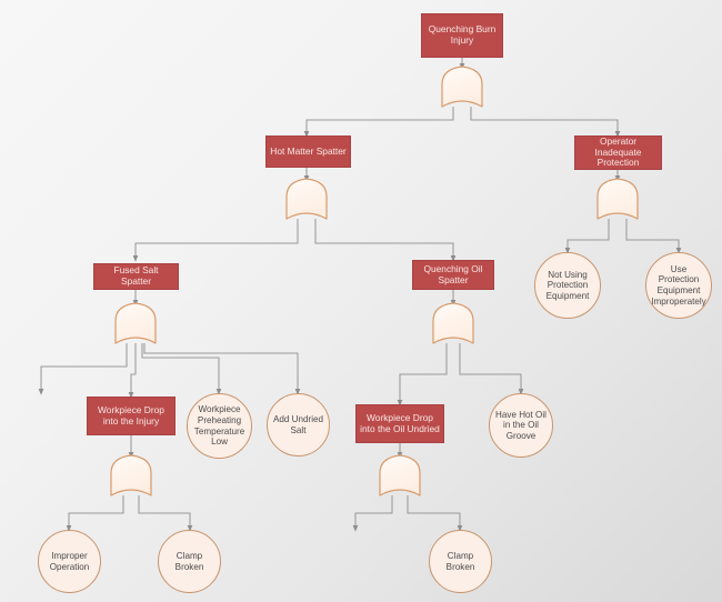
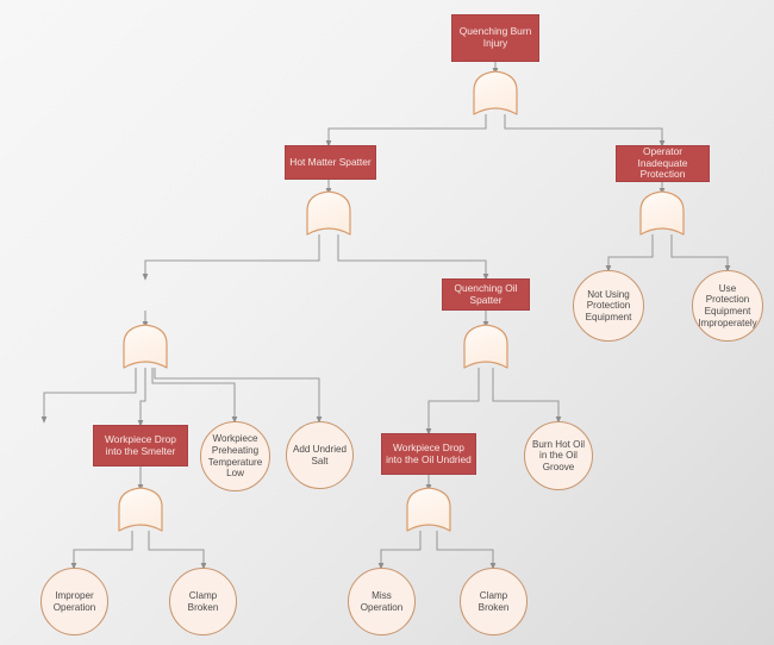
  Quenching Burn Injury
  Hot Matter Spatter
  Operator Inadequate Protection
  Not Using Protection Equipment
  Use Protection Equipment Improperately
- Fused Salt Spatter
  Quenching Oil Spatter
- Workpiece Drop into the Injury
+ Workpiece Drop into the Smelter
  Workpiece Preheating Temperature Low
  Add Undried Salt
  Workpiece Drop into the Oil Undried
- Have Hot Oil in the Oil Groove
+ Burn Hot Oil in the Oil Groove
  Improper Operation
  Clamp Broken
+ Miss Operation
  Clamp Broken
